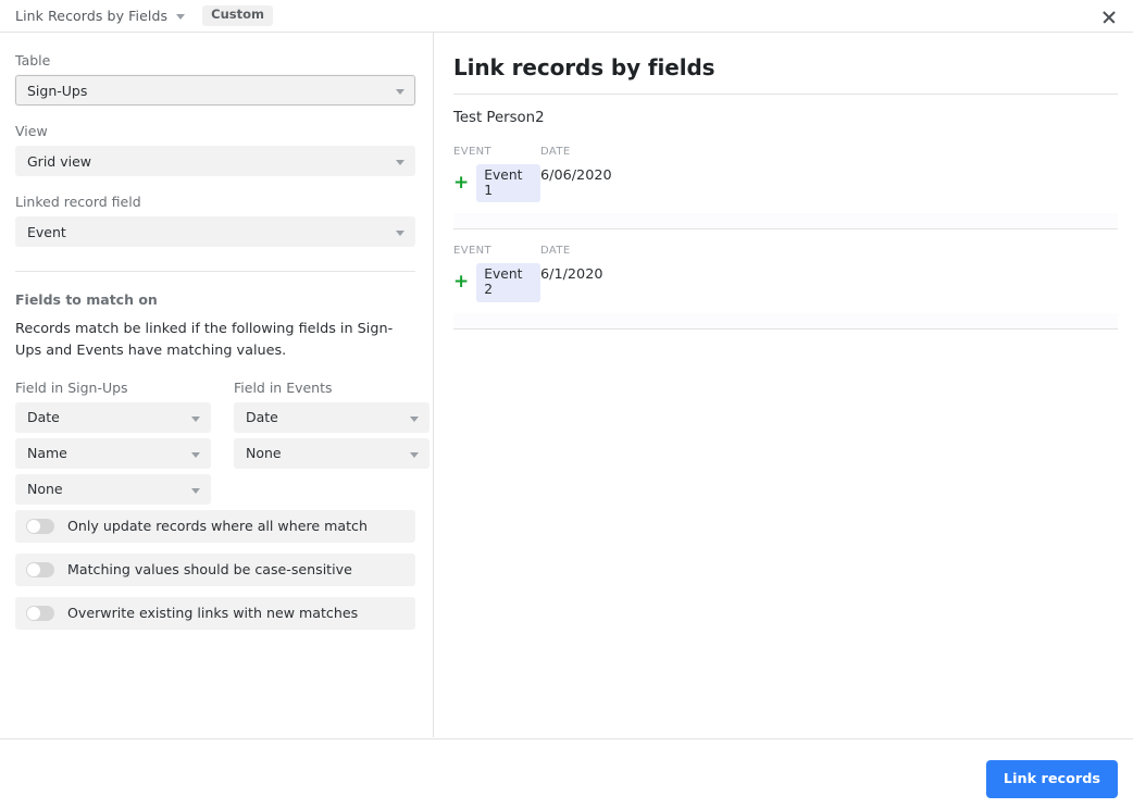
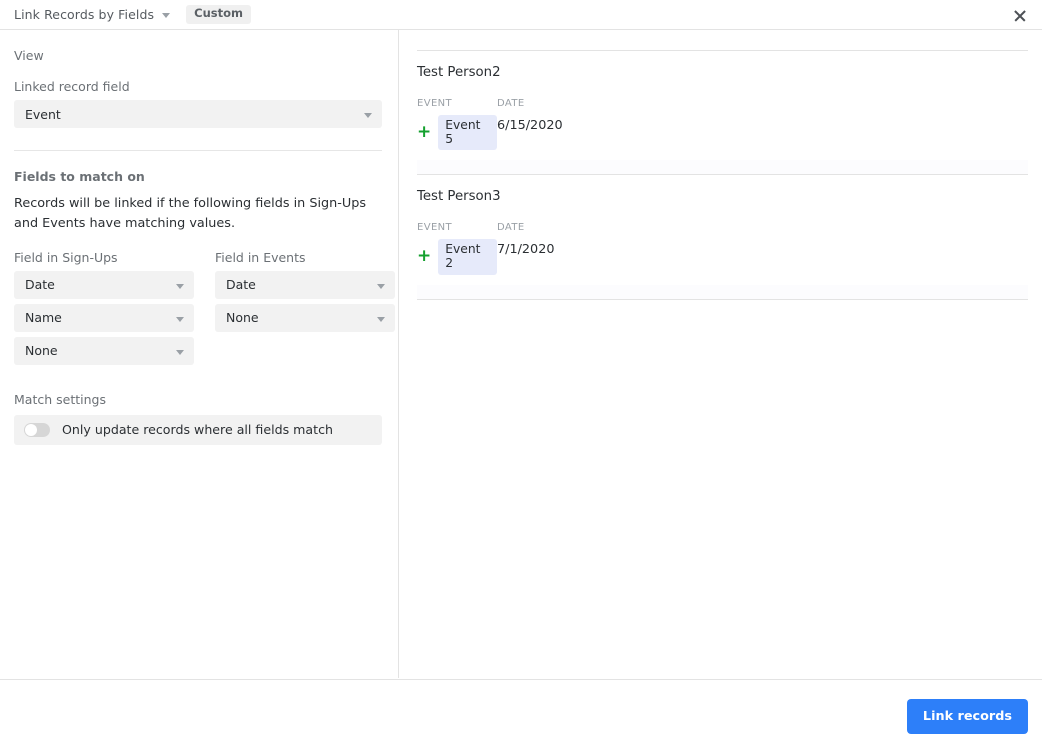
  Link Records by Fields
  Custom
- Table
- Sign-Ups
  View
- Grid view
  Linked record field
  Event
  Fields to match on
- Records match be linked if the following fields in Sign-Ups and Events have matching values.
+ Records will be linked if the following fields in Sign-Ups and Events have matching values.
  Field in Sign-Ups
  Date
  Name
  None
  Field in Events
  Date
  None
+ Match settings
- Only update records where all where match
+ Only update records where all fields match
- Matching values should be case-sensitive
- Overwrite existing links with new matches
- Link records by fields
  Test Person2
  EVENT
  +
- Event 1
+ Event 5
  DATE
- 6/06/2020
+ 6/15/2020
+ Test Person3
  EVENT
  +
  Event 2
  DATE
- 6/1/2020
+ 7/1/2020
  Link records
